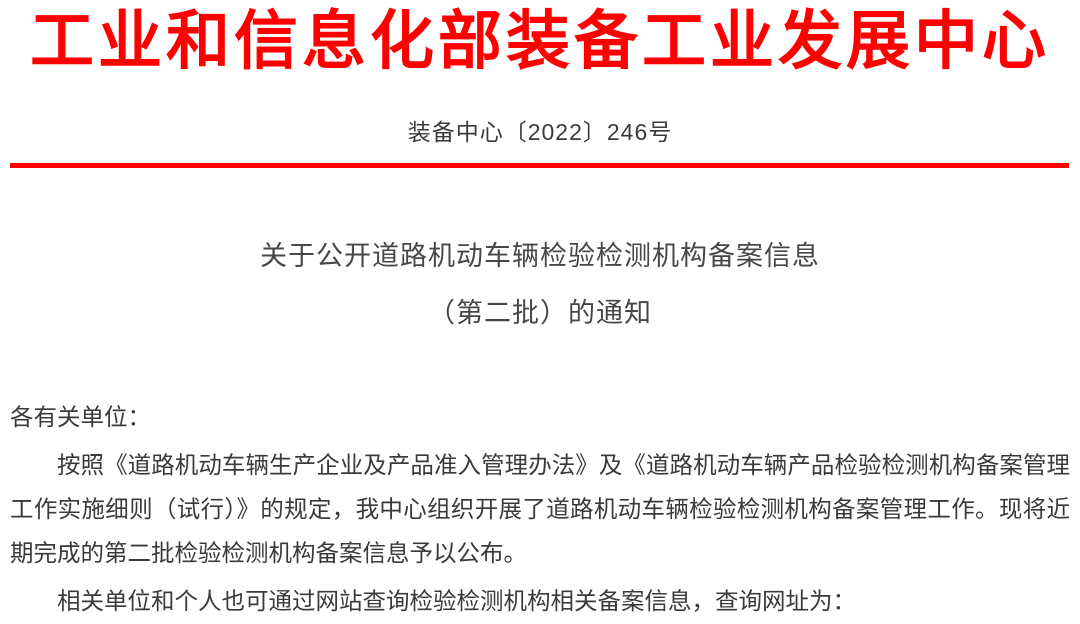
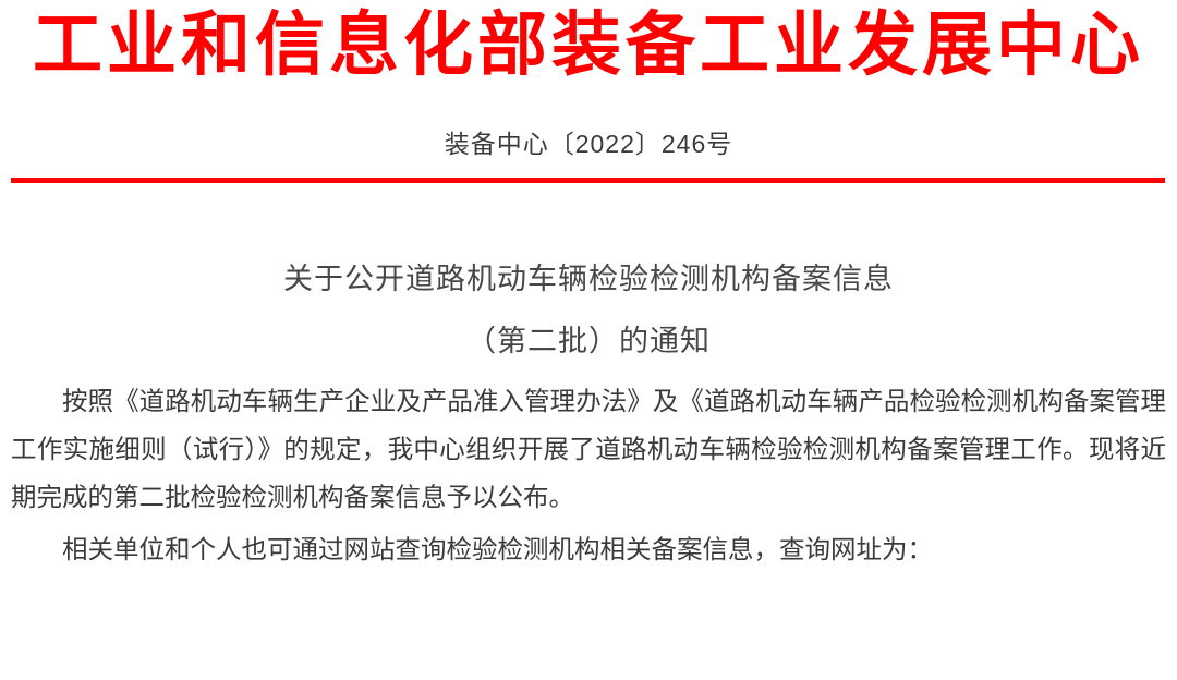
  工业和信息化部装备工业发展中心
  装备中心〔2022〕246号
  关于公开道路机动车辆检验检测机构备案信息
  （第二批）的通知
- 各有关单位：
  按照《道路机动车辆生产企业及产品准入管理办法》及《道路机动车辆产品检验检测机构备案管理工作实施细则（试行）》的规定，我中心组织开展了道路机动车辆检验检测机构备案管理工作。现将近期完成的第二批检验检测机构备案信息予以公布。
  相关单位和个人也可通过网站查询检验检测机构相关备案信息，查询网址为：
